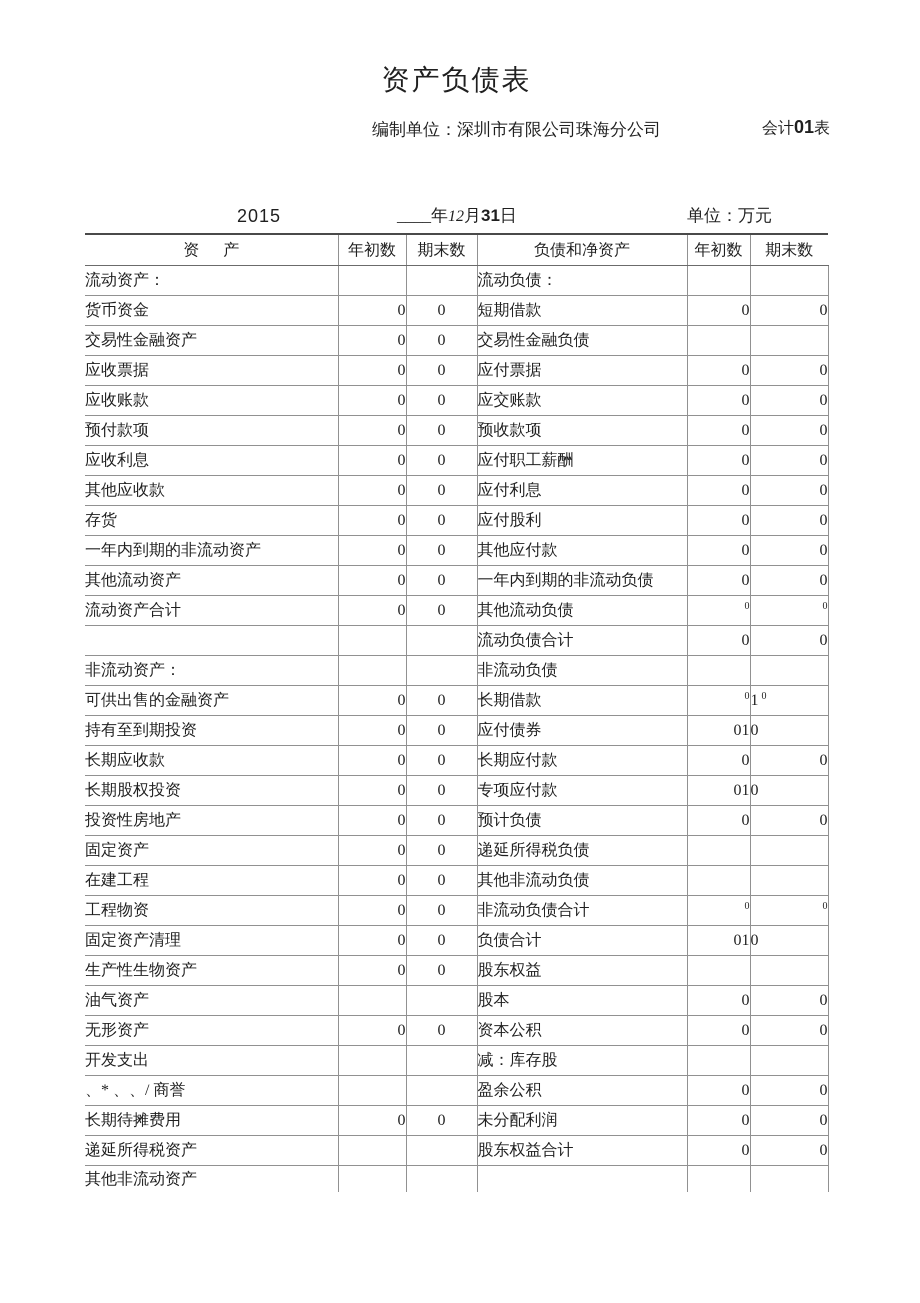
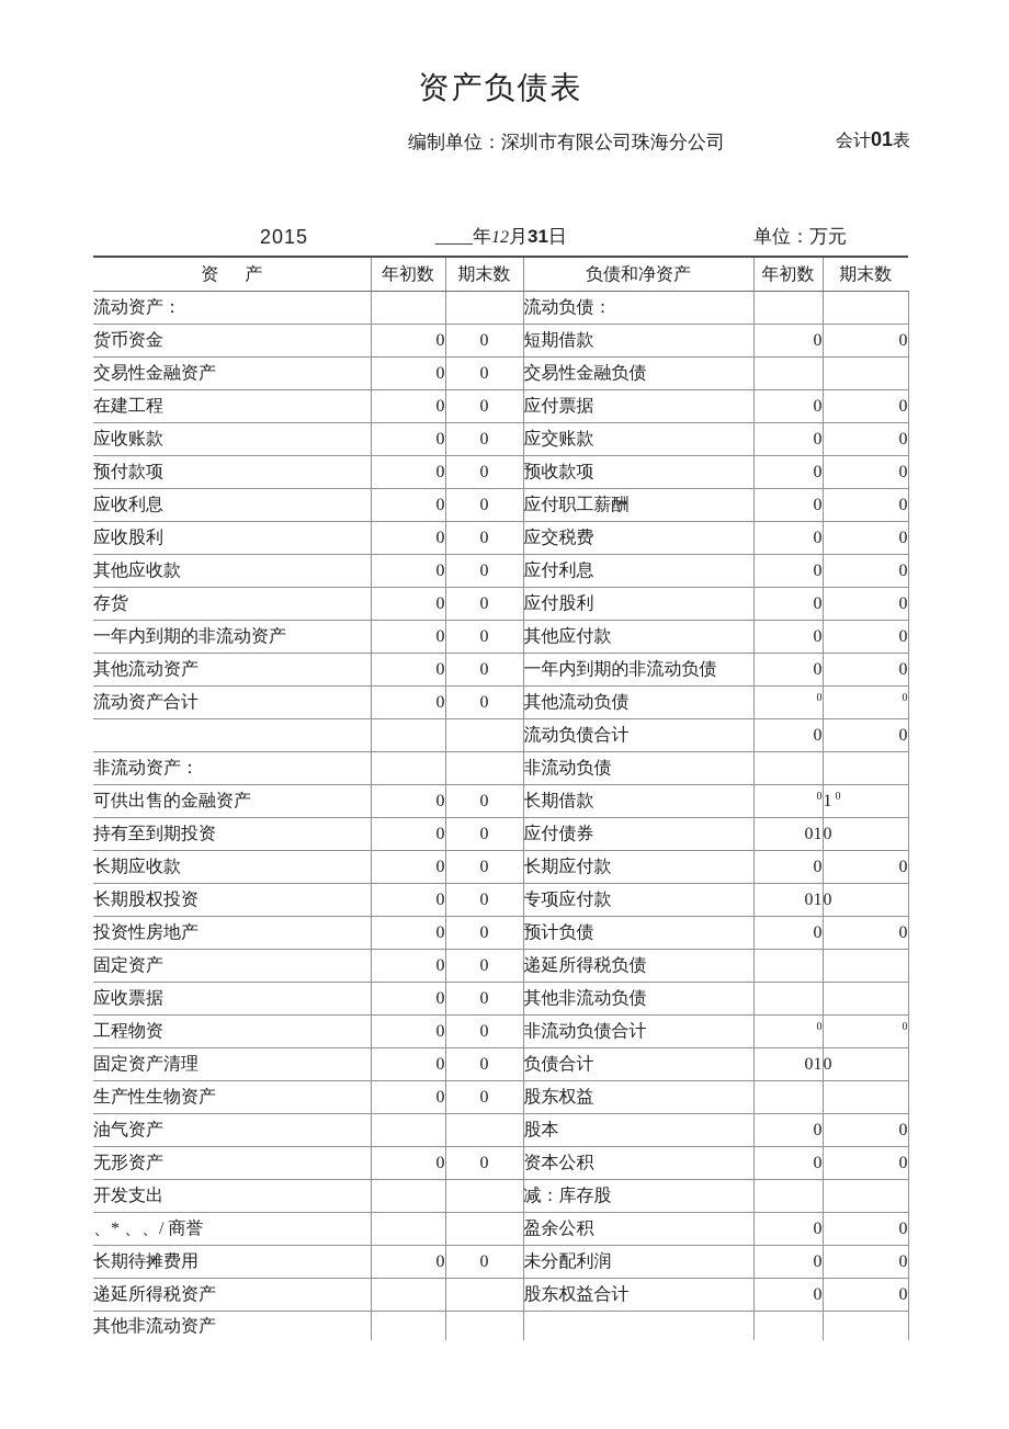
  资产负债表
  编制单位：深圳市有限公司珠海分公司
  会计01表
  2015
  ____年12月31日
  单位：万元
  资 产	年初数	期末数	负债和净资产	年初数	期末数
  流动资产：			流动负债：
  货币资金	0	0	短期借款	0	0
  交易性金融资产	0	0	交易性金融负债
- 应收票据	0	0	应付票据	0	0
+ 在建工程	0	0	应付票据	0	0
  应收账款	0	0	应交账款	0	0
  预付款项	0	0	预收款项	0	0
  应收利息	0	0	应付职工薪酬	0	0
+ 应收股利	0	0	应交税费	0	0
  其他应收款	0	0	应付利息	0	0
  存货	0	0	应付股利	0	0
  一年内到期的非流动资产	0	0	其他应付款	0	0
  其他流动资产	0	0	一年内到期的非流动负债	0	0
  流动资产合计	0	0	其他流动负债	0	0
  			流动负债合计	0	0
  非流动资产：			非流动负债
  可供出售的金融资产	0	0	长期借款	0	1 0
  持有至到期投资	0	0	应付债券	01	0
  长期应收款	0	0	长期应付款	0	0
  长期股权投资	0	0	专项应付款	01	0
  投资性房地产	0	0	预计负债	0	0
  固定资产	0	0	递延所得税负债
- 在建工程	0	0	其他非流动负债
+ 应收票据	0	0	其他非流动负债
  工程物资	0	0	非流动负债合计	0	0
  固定资产清理	0	0	负债合计	01	0
  生产性生物资产	0	0	股东权益
  油气资产			股本	0	0
  无形资产	0	0	资本公积	0	0
  开发支出			减：库存股
  、* 、、/ 商誉			盈余公积	0	0
  长期待摊费用	0	0	未分配利润	0	0
  递延所得税资产			股东权益合计	0	0
  其他非流动资产
